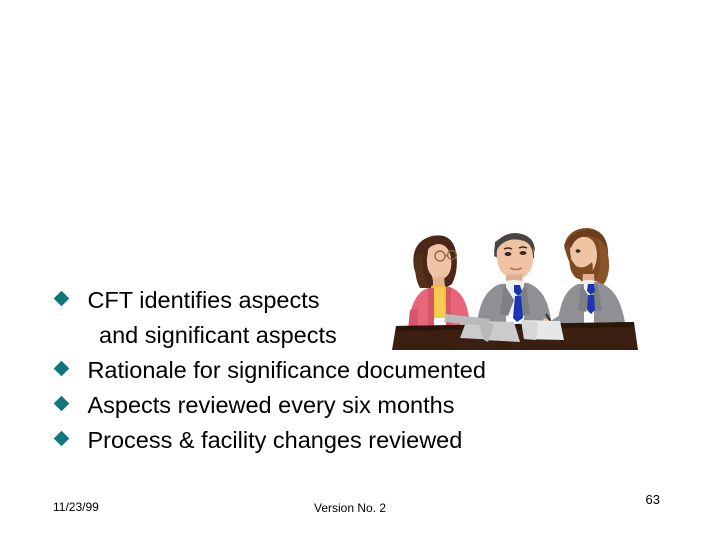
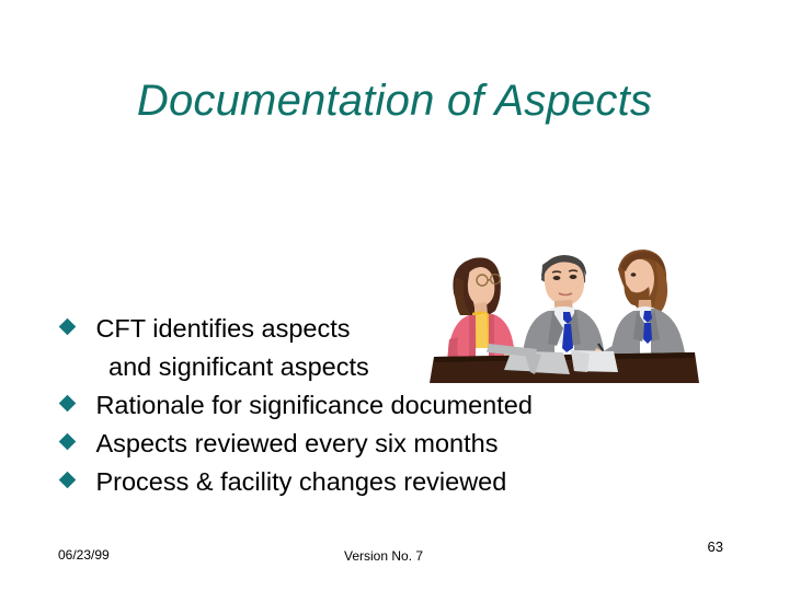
+ Documentation of Aspects
  CFT identifies aspects
  and significant aspects
  Rationale for significance documented
  Aspects reviewed every six months
  Process & facility changes reviewed
- 11/23/99
+ 06/23/99
- Version No. 2
+ Version No. 7
  63
